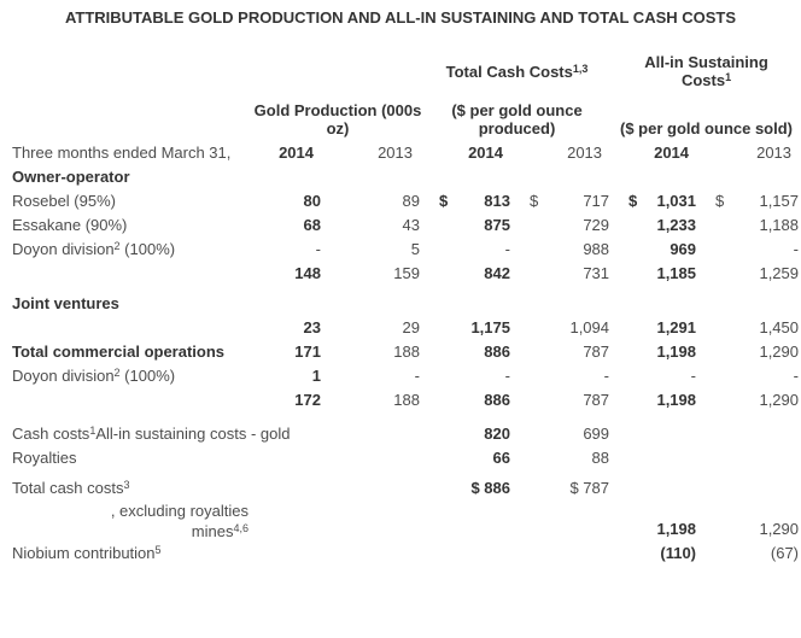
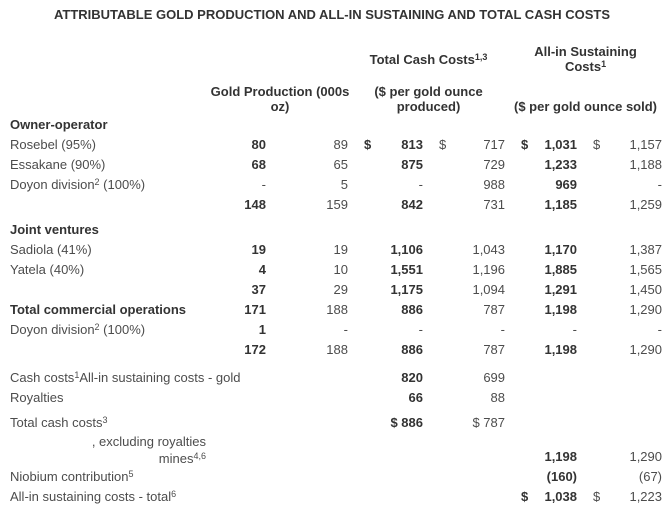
  ATTRIBUTABLE GOLD PRODUCTION AND ALL-IN SUSTAINING AND TOTAL CASH COSTS
  		Total Cash Costs1,3	All-in Sustaining Costs1
  	Gold Production (000s oz)	($ per gold ounce produced)	($ per gold ounce sold)
- Three months ended March 31,	2014	2013	2014	2013	2014	2013
  Owner-operator
  Rosebel (95%)	80	89	$ 813	$ 717	$ 1,031	$ 1,157
- Essakane (90%)	68	43	875	729	1,233	1,188
+ Essakane (90%)	68	65	875	729	1,233	1,188
  Doyon division2 (100%)	-	5	-	988	969	-
  	148	159	842	731	1,185	1,259
  Joint ventures
+ Sadiola (41%)	19	19	1,106	1,043	1,170	1,387
+ Yatela (40%)	4	10	1,551	1,196	1,885	1,565
- 	23	29	1,175	1,094	1,291	1,450
+ 	37	29	1,175	1,094	1,291	1,450
  Total commercial operations	171	188	886	787	1,198	1,290
  Doyon division2 (100%)	1	-	-	-	-	-
  	172	188	886	787	1,198	1,290
  Cash costs1All-in sustaining costs - gold			820	699
  Royalties			66	88
  Total cash costs3			$ 886	$ 787
  , excluding royaltiesmines4,6					1,198	1,290
- Niobium contribution5					(110)	(67)
+ Niobium contribution5					(160)	(67)
+ All-in sustaining costs - total6					$ 1,038	$ 1,223
